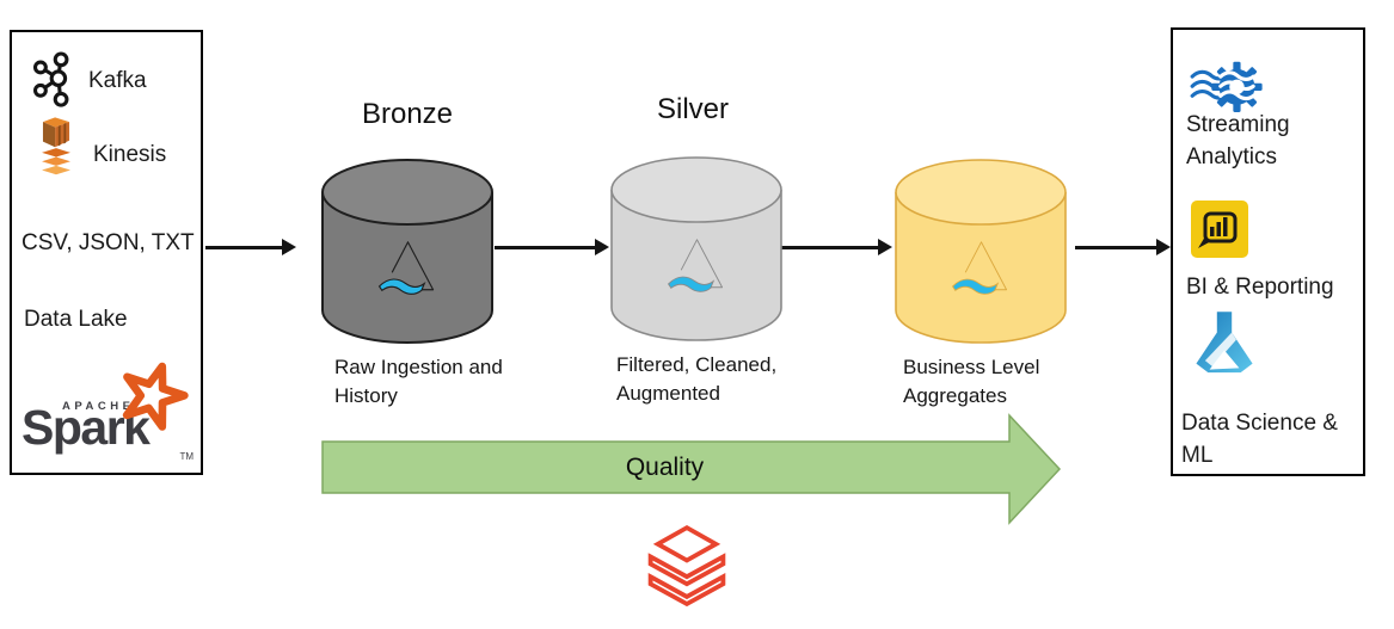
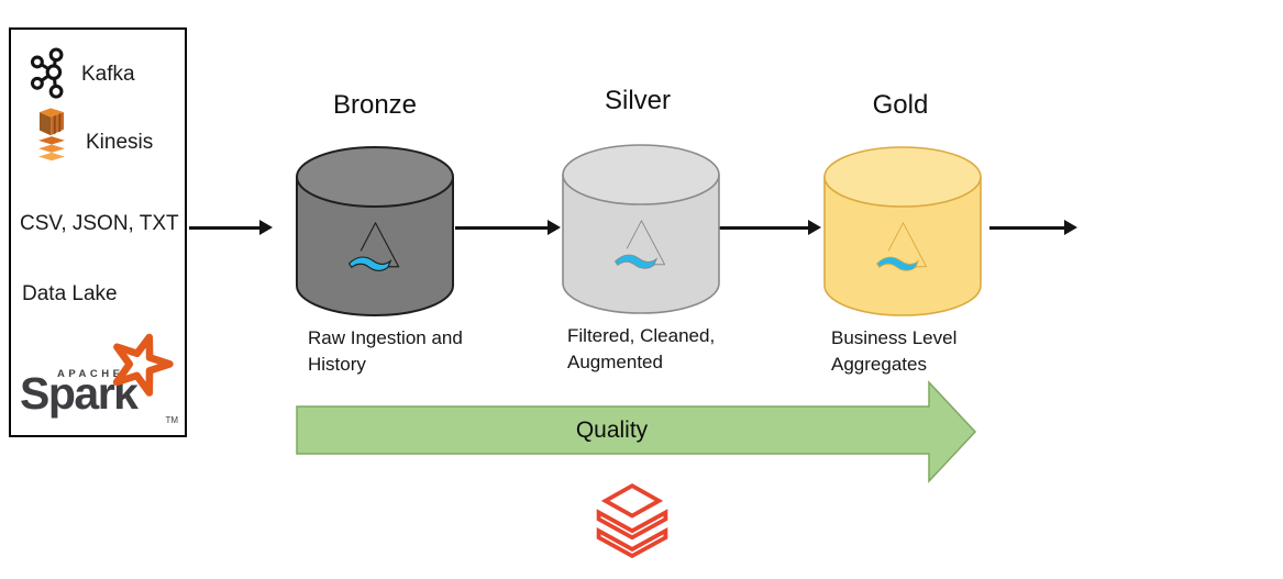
  Kafka
  Kinesis
  CSV, JSON, TXT
  Data Lake
  APACH
  Spark
  TM
  Bronze
  Raw Ingestion and History
  Silver
  Filtered, Cleaned, Augmented
+ Gold
  Business Level Aggregates
  Quality
- Streaming Analytics
- BI & Reporting
- Data Science & ML
